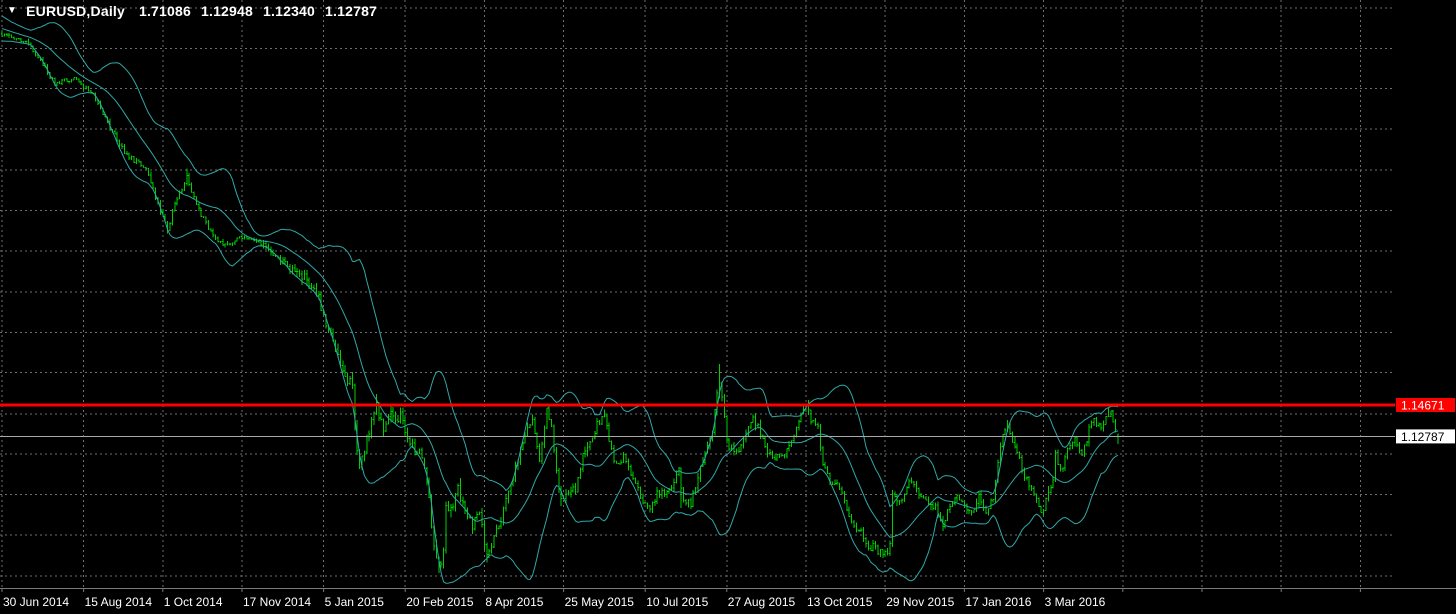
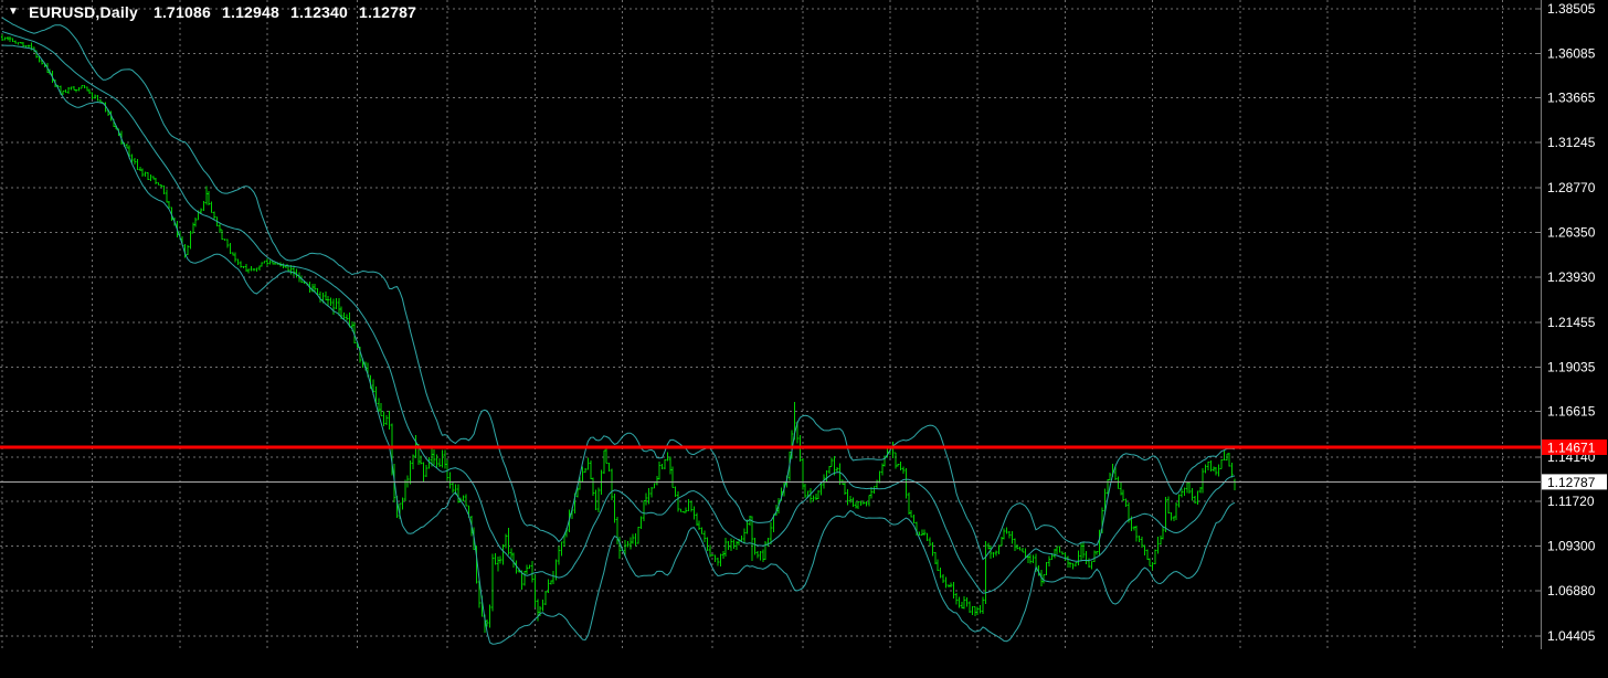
+ 1.38505
+ 1.36085
+ 1.33665
+ 1.31245
+ 1.28770
+ 1.26350
+ 1.23930
+ 1.21455
+ 1.19035
+ 1.16615
+ 1.14140
+ 1.11720
+ 1.09300
+ 1.06880
+ 1.04405
  1.14671
  1.12787
- 30 Jun 2014
- 15 Aug 2014
- 1 Oct 2014
- 17 Nov 2014
- 5 Jan 2015
- 20 Feb 2015
- 8 Apr 2015
- 25 May 2015
- 10 Jul 2015
- 27 Aug 2015
- 13 Oct 2015
- 29 Nov 2015
- 17 Jan 2016
- 3 Mar 2016
  ▼
  EURUSD,Daily
  1.71086
  1.12948
  1.12340
  1.12787
